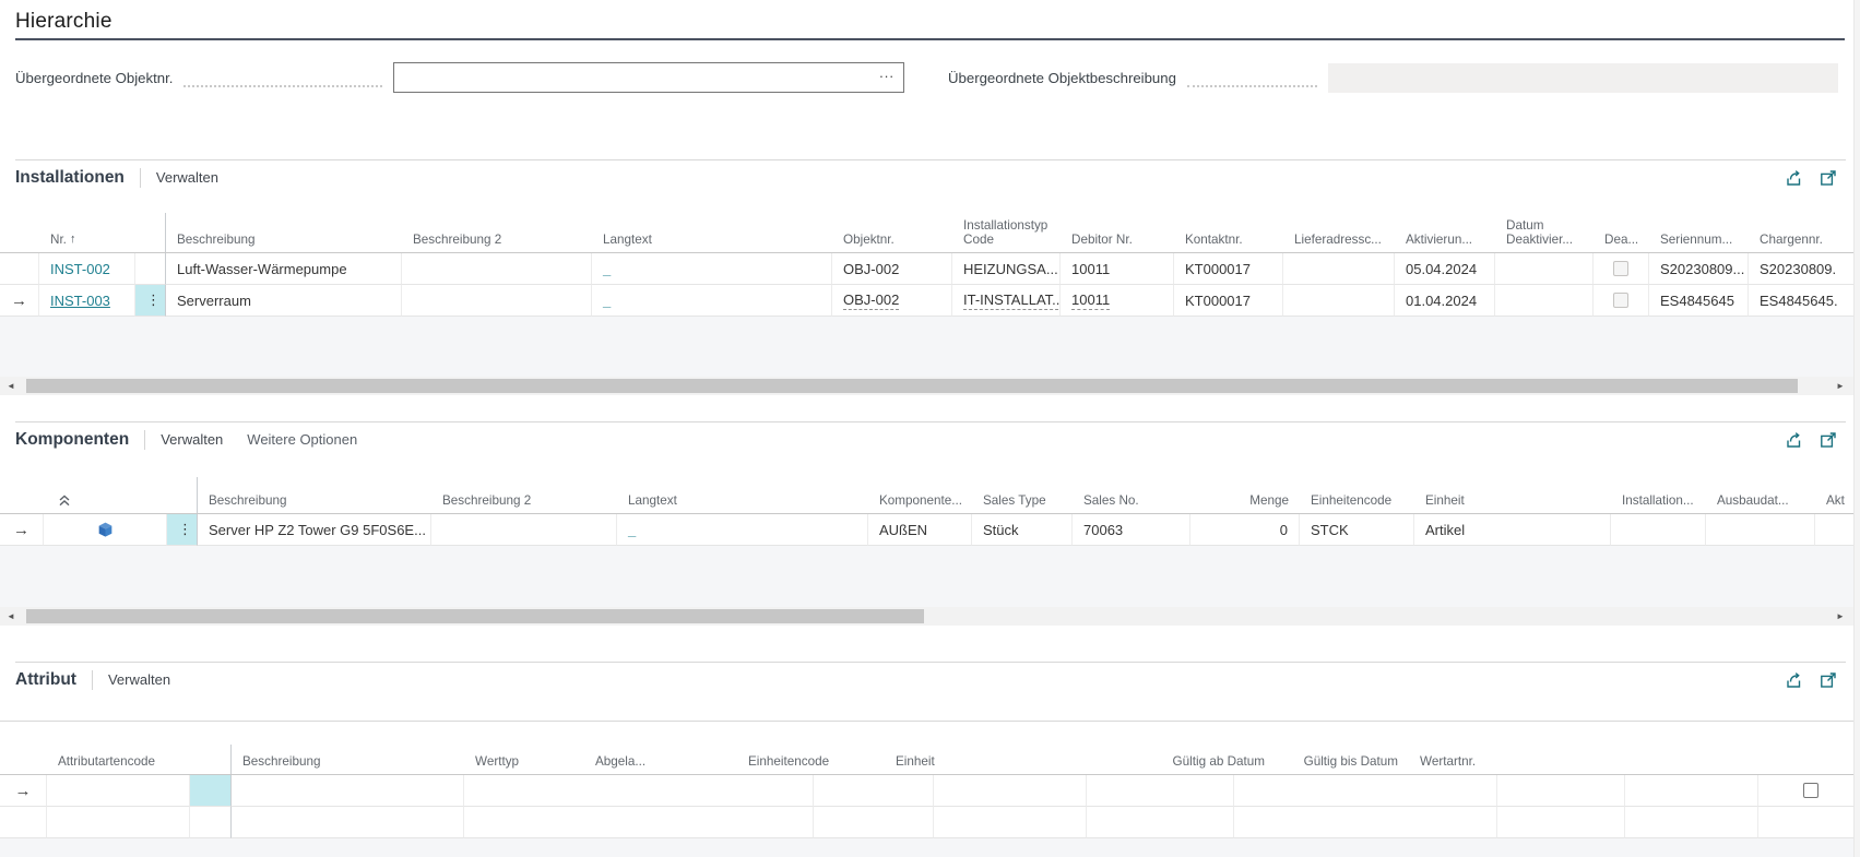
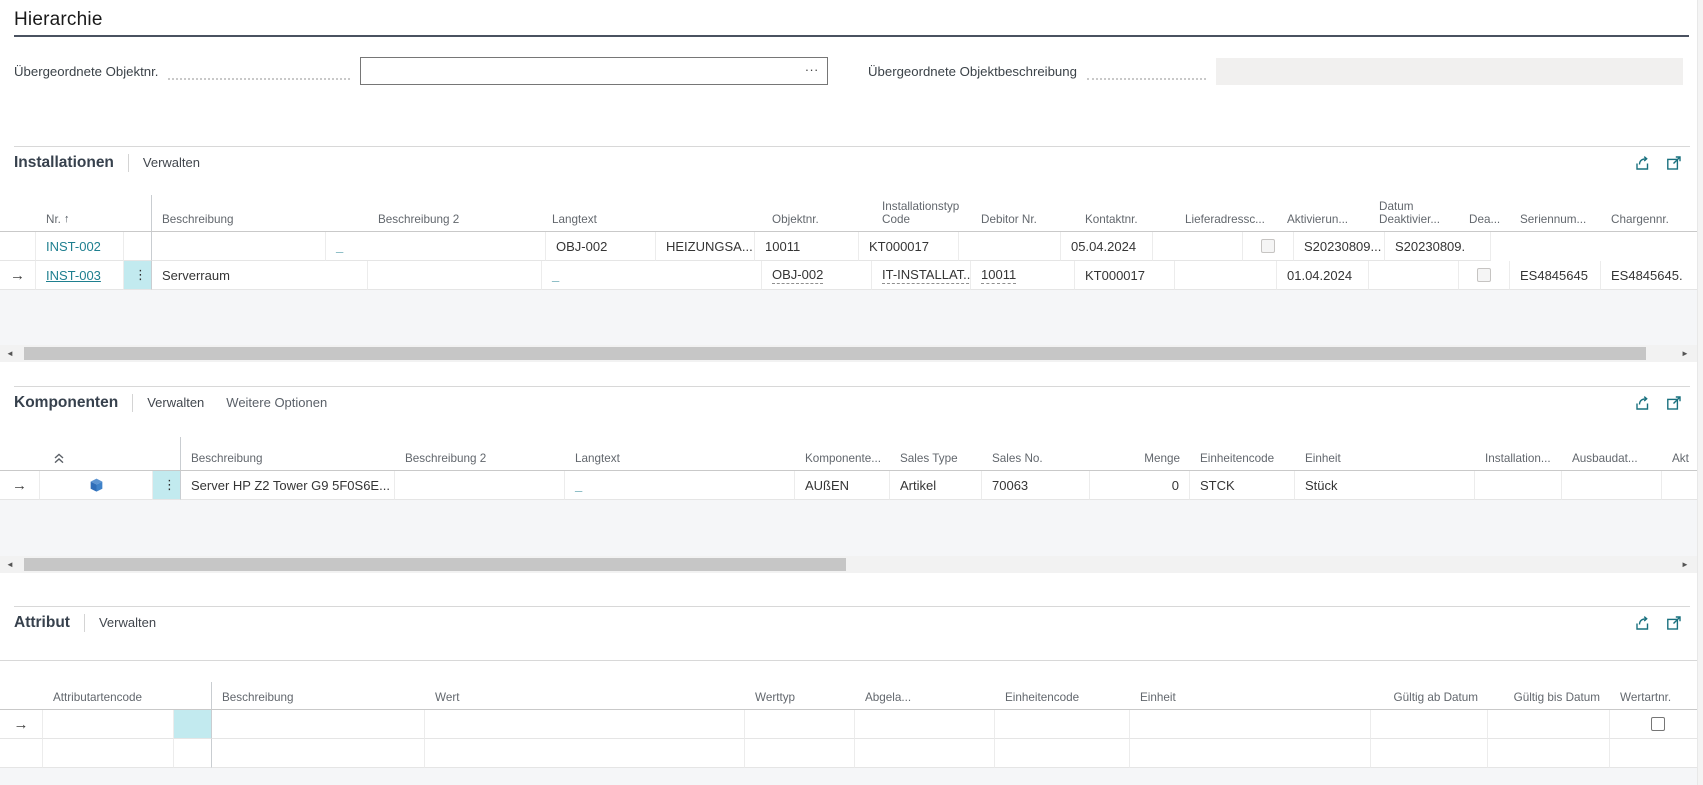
  Hierarchie
  Übergeordnete Objektnr.
  ...
  Übergeordnete Objektbeschreibung
  Installationen
  Verwalten
  Nr.
  ↑
  Beschreibung
  Beschreibung 2
  Langtext
  Objektnr.
  Installationstyp Code
  Debitor Nr.
  Kontaktnr.
  Lieferadressc...
  Aktivierun...
  Datum Deaktivier...
  Dea...
  Seriennum...
  Chargennr.
  INST-002
- Luft-Wasser-Wärmepumpe
  _
  OBJ-002
  HEIZUNGSA...
  10011
  KT000017
  05.04.2024
  S20230809...
  S20230809.
  →
  INST-003
  ⋮
  Serverraum
  _
  OBJ-002
  IT-INSTALLAT..
  10011
  KT000017
  01.04.2024
  ES4845645
  ES4845645.
  ◄
  ►
  Komponenten
  Verwalten
  Weitere Optionen
  Beschreibung
  Beschreibung 2
  Langtext
  Komponente...
  Sales Type
  Sales No.
  Menge
  Einheitencode
  Einheit
  Installation...
  Ausbaudat...
  Akt
  →
  ⋮
  Server HP Z2 Tower G9 5F0S6E...
  _
  AUßEN
- Stück
+ Artikel
  70063
  0
  STCK
- Artikel
+ Stück
  ◄
  ►
  Attribut
  Verwalten
  Attributartencode
  Beschreibung
+ Wert
  Werttyp
  Abgela...
  Einheitencode
  Einheit
  Gültig ab Datum
  Gültig bis Datum
  Wertartnr.
  →
